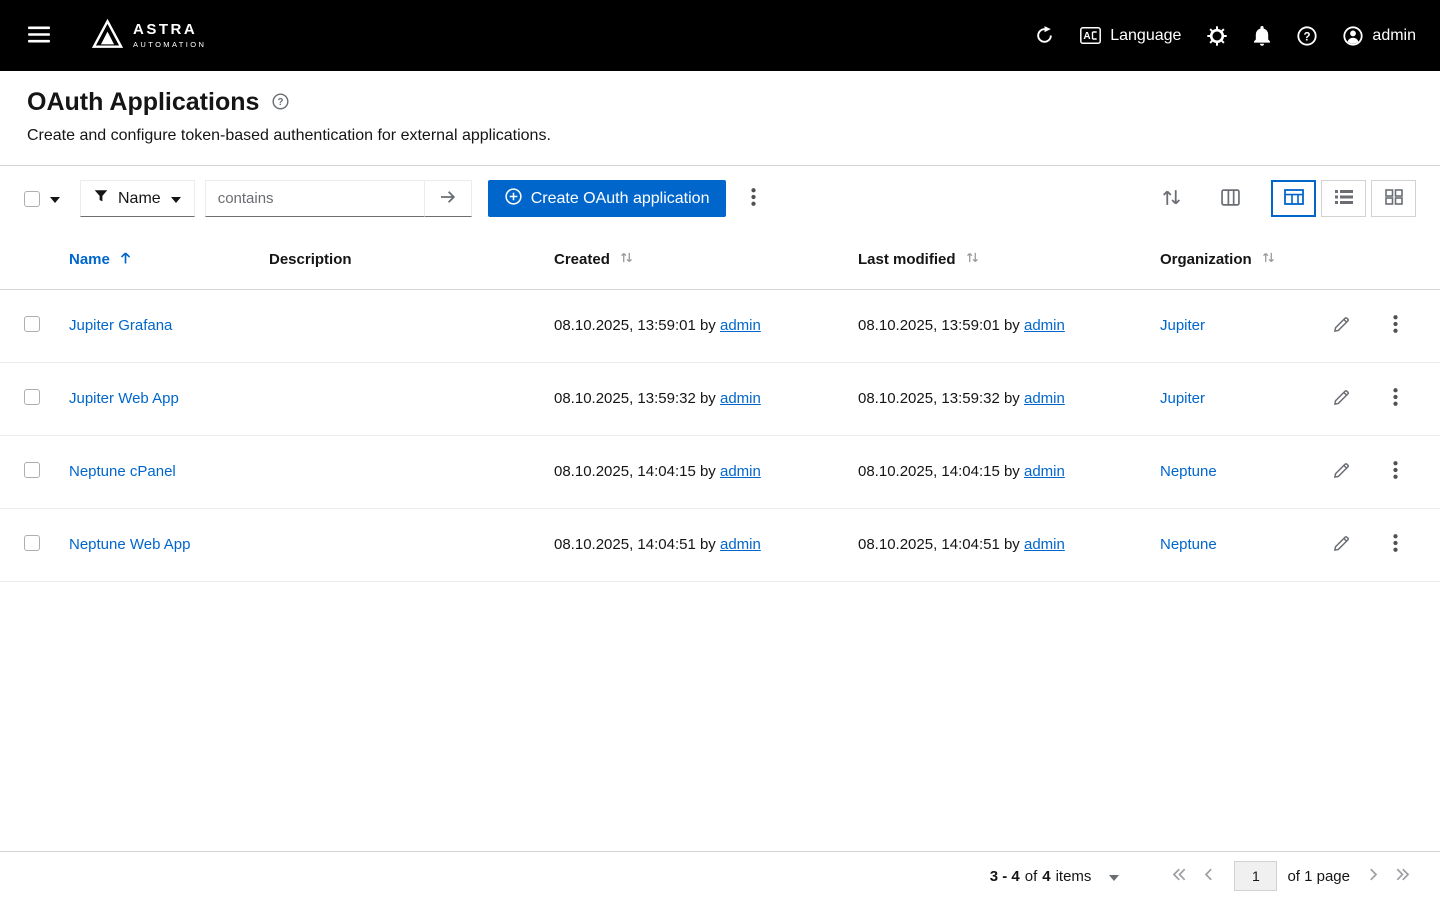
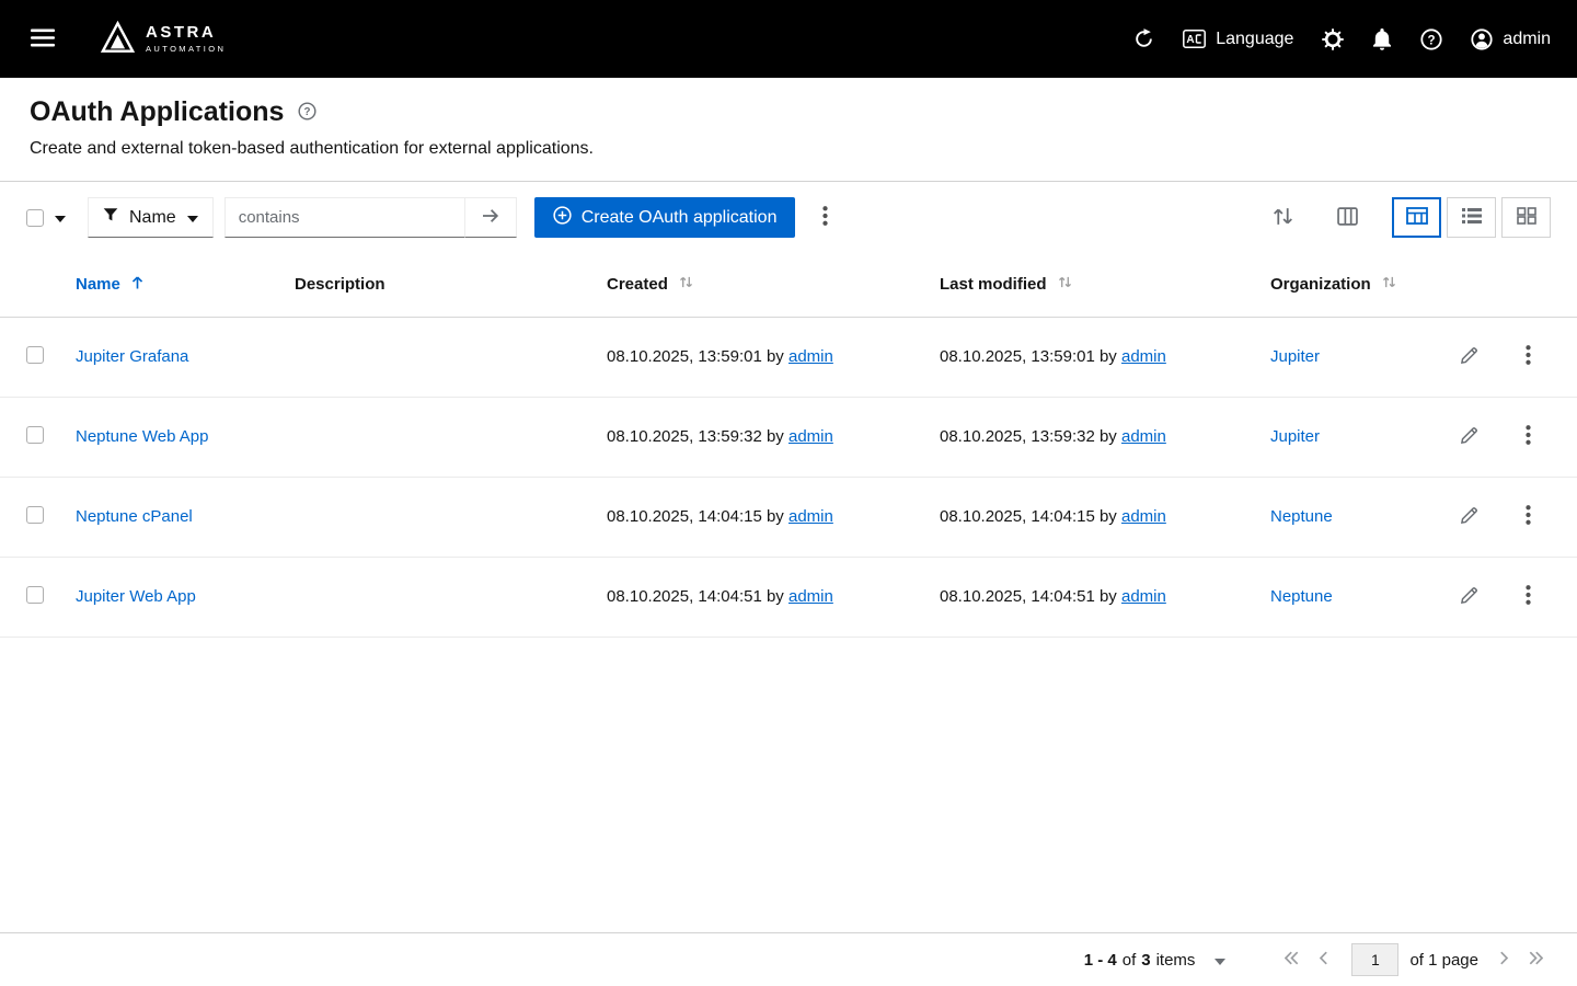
  ASTRA
  AUTOMATION
  A
  Language
  ?
  admin
  OAuth Applications
  ?
- Create and configure token-based authentication for external applications.
+ Create and external token-based authentication for external applications.
  Name
  contains
  Create OAuth application
  	Name	Description	Created	Last modified	Organization
  	Jupiter Grafana		08.10.2025, 13:59:01 by admin	08.10.2025, 13:59:01 by admin	Jupiter
- 	Jupiter Web App		08.10.2025, 13:59:32 by admin	08.10.2025, 13:59:32 by admin	Jupiter
+ 	Neptune Web App		08.10.2025, 13:59:32 by admin	08.10.2025, 13:59:32 by admin	Jupiter
  	Neptune cPanel		08.10.2025, 14:04:15 by admin	08.10.2025, 14:04:15 by admin	Neptune
- 	Neptune Web App		08.10.2025, 14:04:51 by admin	08.10.2025, 14:04:51 by admin	Neptune
+ 	Jupiter Web App		08.10.2025, 14:04:51 by admin	08.10.2025, 14:04:51 by admin	Neptune
- 3 - 4
+ 1 - 4
  of
- 4
+ 3
  items
  1
  of 1 page
